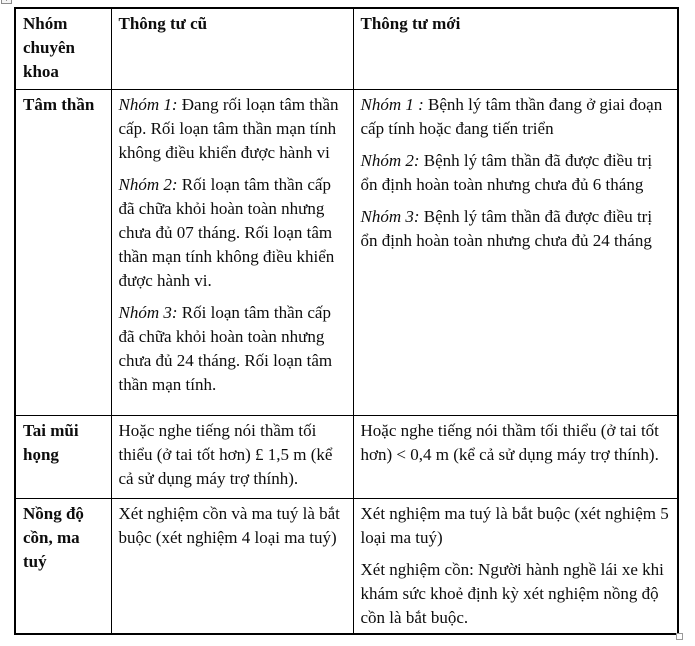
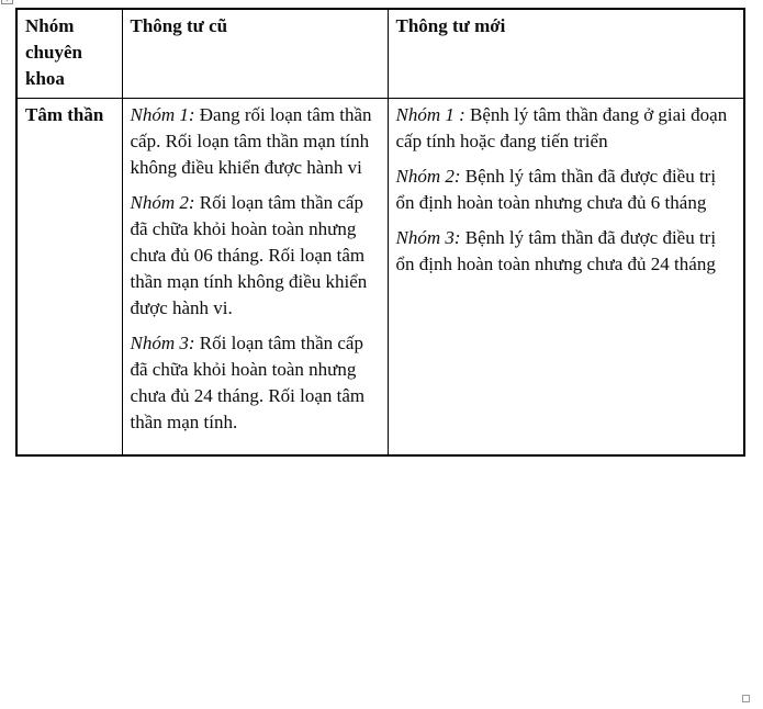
  Nhóm chuyên khoa	Thông tư cũ	Thông tư mới
- Tâm thần	Nhóm 1: Đang rối loạn tâm thần cấp. Rối loạn tâm thần mạn tính không điều khiển được hành vi Nhóm 2: Rối loạn tâm thần cấp đã chữa khỏi hoàn toàn nhưng chưa đủ 07 tháng. Rối loạn tâm thần mạn tính không điều khiển được hành vi. Nhóm 3: Rối loạn tâm thần cấp đã chữa khỏi hoàn toàn nhưng chưa đủ 24 tháng. Rối loạn tâm thần mạn tính.	Nhóm 1 : Bệnh lý tâm thần đang ở giai đoạn cấp tính hoặc đang tiến triển Nhóm 2: Bệnh lý tâm thần đã được điều trị ổn định hoàn toàn nhưng chưa đủ 6 tháng Nhóm 3: Bệnh lý tâm thần đã được điều trị ổn định hoàn toàn nhưng chưa đủ 24 tháng
+ Tâm thần	Nhóm 1: Đang rối loạn tâm thần cấp. Rối loạn tâm thần mạn tính không điều khiển được hành vi Nhóm 2: Rối loạn tâm thần cấp đã chữa khỏi hoàn toàn nhưng chưa đủ 06 tháng. Rối loạn tâm thần mạn tính không điều khiển được hành vi. Nhóm 3: Rối loạn tâm thần cấp đã chữa khỏi hoàn toàn nhưng chưa đủ 24 tháng. Rối loạn tâm thần mạn tính.	Nhóm 1 : Bệnh lý tâm thần đang ở giai đoạn cấp tính hoặc đang tiến triển Nhóm 2: Bệnh lý tâm thần đã được điều trị ổn định hoàn toàn nhưng chưa đủ 6 tháng Nhóm 3: Bệnh lý tâm thần đã được điều trị ổn định hoàn toàn nhưng chưa đủ 24 tháng
- Tai mũi họng	Hoặc nghe tiếng nói thầm tối thiểu (ở tai tốt hơn) £ 1,5 m (kể cả sử dụng máy trợ thính).	Hoặc nghe tiếng nói thầm tối thiểu (ở tai tốt hơn) < 0,4 m (kể cả sử dụng máy trợ thính).
- Nồng độ cồn, ma tuý	Xét nghiệm cồn và ma tuý là bắt buộc (xét nghiệm 4 loại ma tuý)	Xét nghiệm ma tuý là bắt buộc (xét nghiệm 5 loại ma tuý) Xét nghiệm cồn: Người hành nghề lái xe khi khám sức khoẻ định kỳ xét nghiệm nồng độ cồn là bắt buộc.
